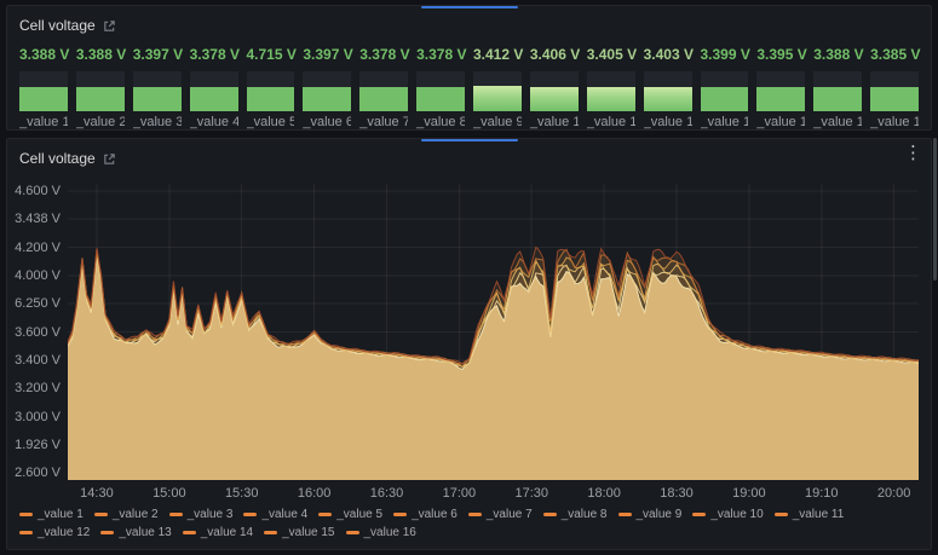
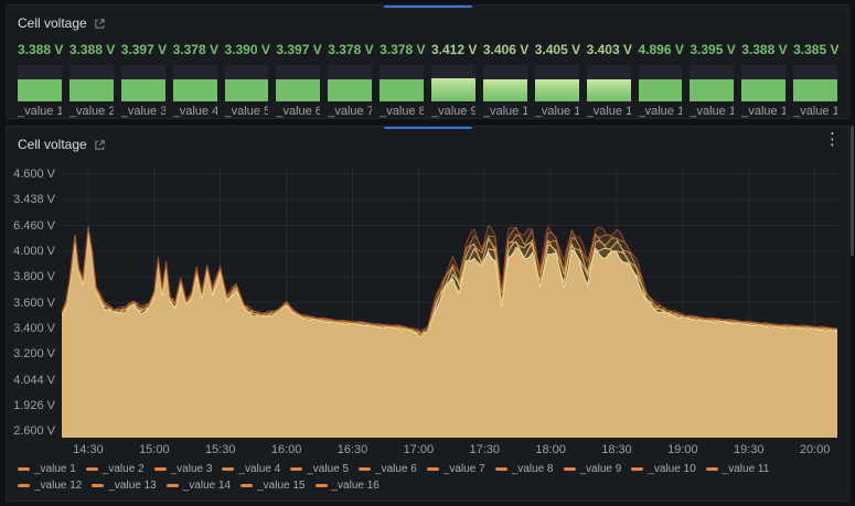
  Cell voltage
  3.388 V
  _value 1
  3.388 V
  _value 2
  3.397 V
  _value 3
  3.378 V
  _value 4
- 4.715 V
+ 3.390 V
  _value 5
  3.397 V
  _value 6
  3.378 V
  _value 7
  3.378 V
  _value 8
  3.412 V
  _value 9
  3.406 V
  _value 1
  3.405 V
  _value 1
  3.403 V
  _value 1
- 3.399 V
+ 4.896 V
  _value 1
  3.395 V
  _value 1
  3.388 V
  _value 1
  3.385 V
  _value 1
  ⋮
  Cell voltage
  4.600 V
  3.438 V
- 4.200 V
+ 6.460 V
  4.000 V
- 6.250 V
+ 3.800 V
  3.600 V
  3.400 V
  3.200 V
- 3.000 V
+ 4.044 V
  1.926 V
  2.600 V
  14:30
  15:00
  15:30
  16:00
  16:30
  17:00
  17:30
  18:00
  18:30
  19:00
- 19:10
+ 19:30
  20:00
  _value 1
  _value 2
  _value 3
  _value 4
  _value 5
  _value 6
  _value 7
  _value 8
  _value 9
  _value 10
  _value 11
  _value 12
  _value 13
  _value 14
  _value 15
  _value 16
